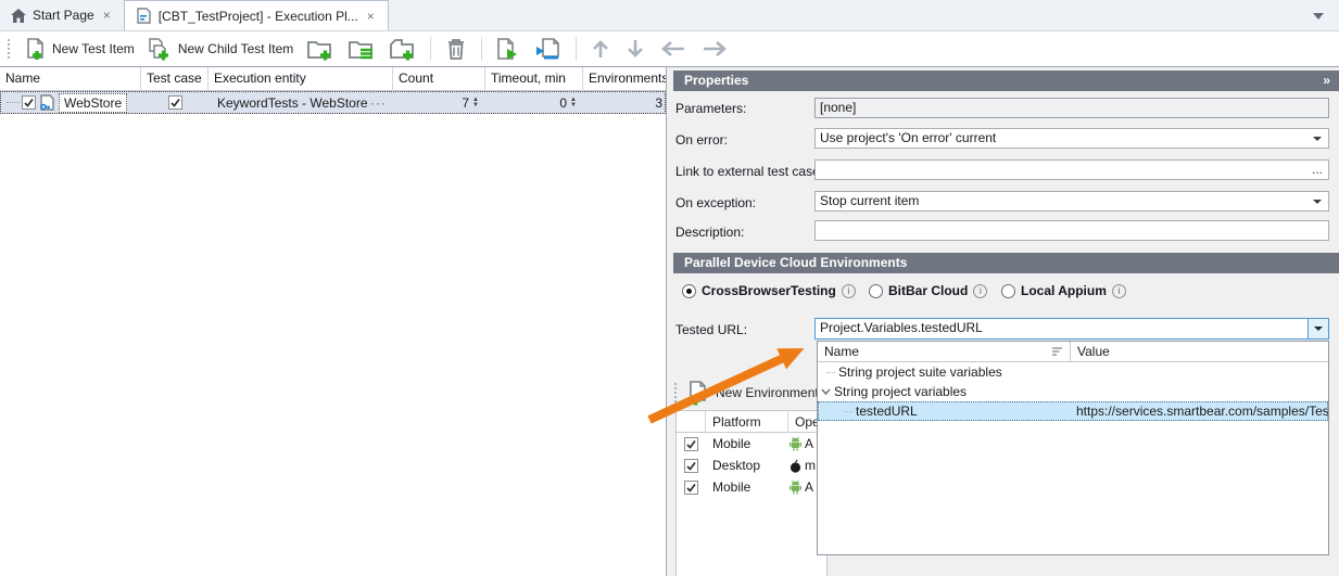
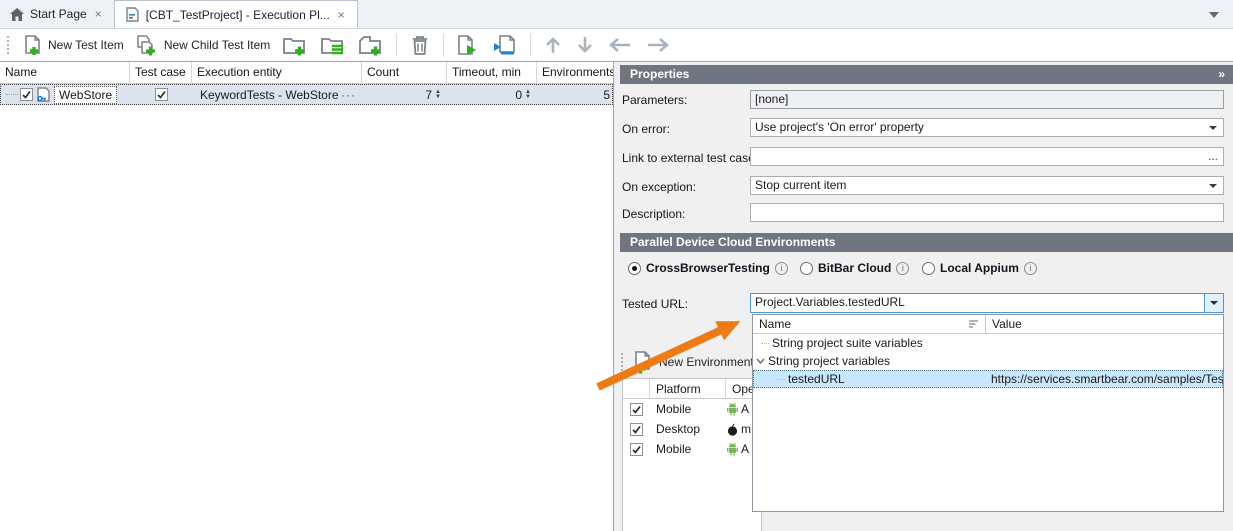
  Start Page
  ×
  [CBT_TestProject] - Execution Pl...
  ×
  New Test Item
  New Child Test Item
  Name
  Test case
  Execution entity
  Count
  Timeout, min
  Environment
  WebStore
  KeywordTests - WebStore
  ···
  7
  0
- 3
+ 5
  Properties
  »
  Parameters:
  [none]
  On error:
- Use project's 'On error' current
+ Use project's 'On error' property
  Link to external test cas
  ...
  On exception:
  Stop current item
  Description:
  Parallel Device Cloud Environments
  CrossBrowserTesting
  i
  BitBar Cloud
  i
  Local Appium
  i
  Tested URL:
  Project.Variables.testedURL
  New Environmen
  Platform
  Mobile
  A
  Desktop
  m
  Mobile
  A
  Name
  Value
  String project suite variables
  String project variables
  testedURL
  https://services.smartbear.com/samples/Tes
